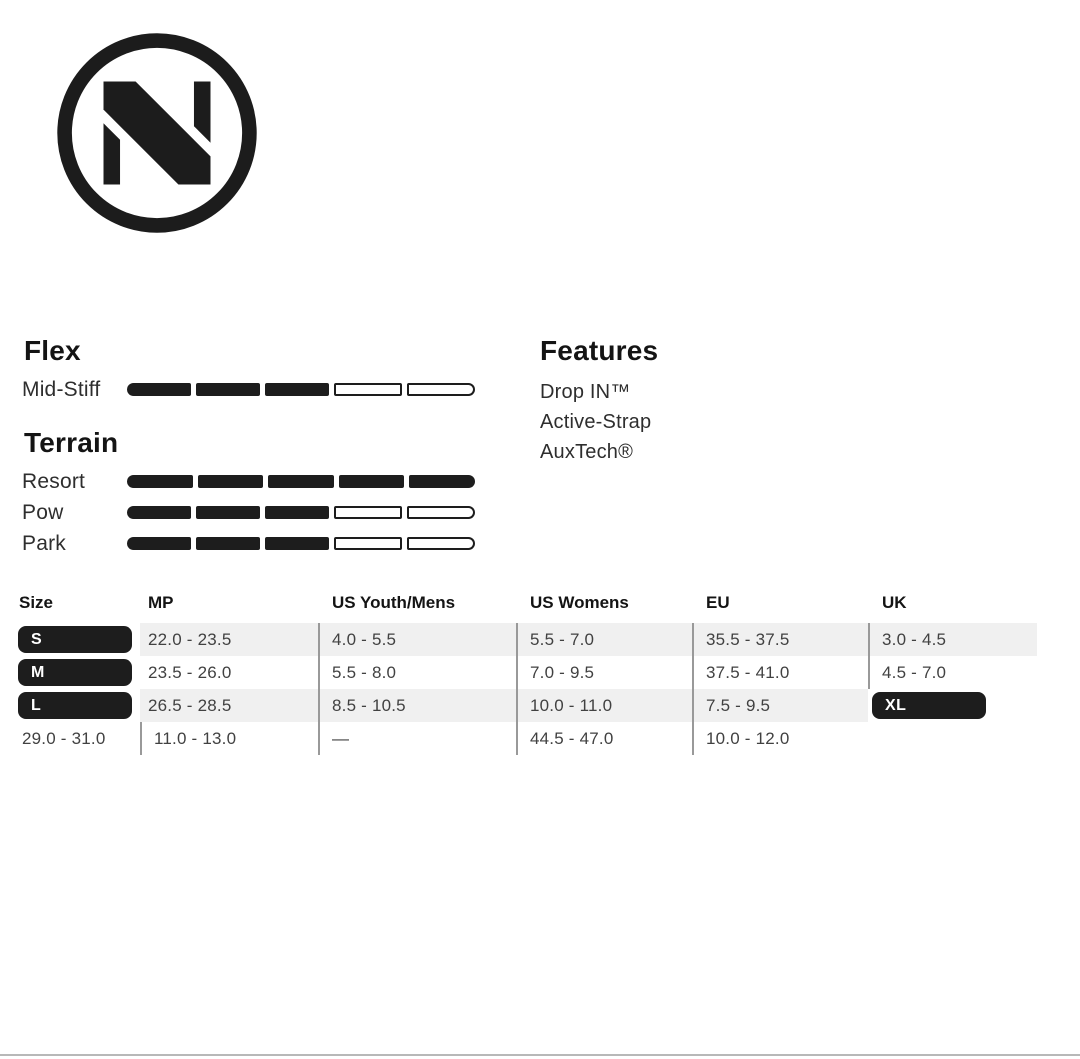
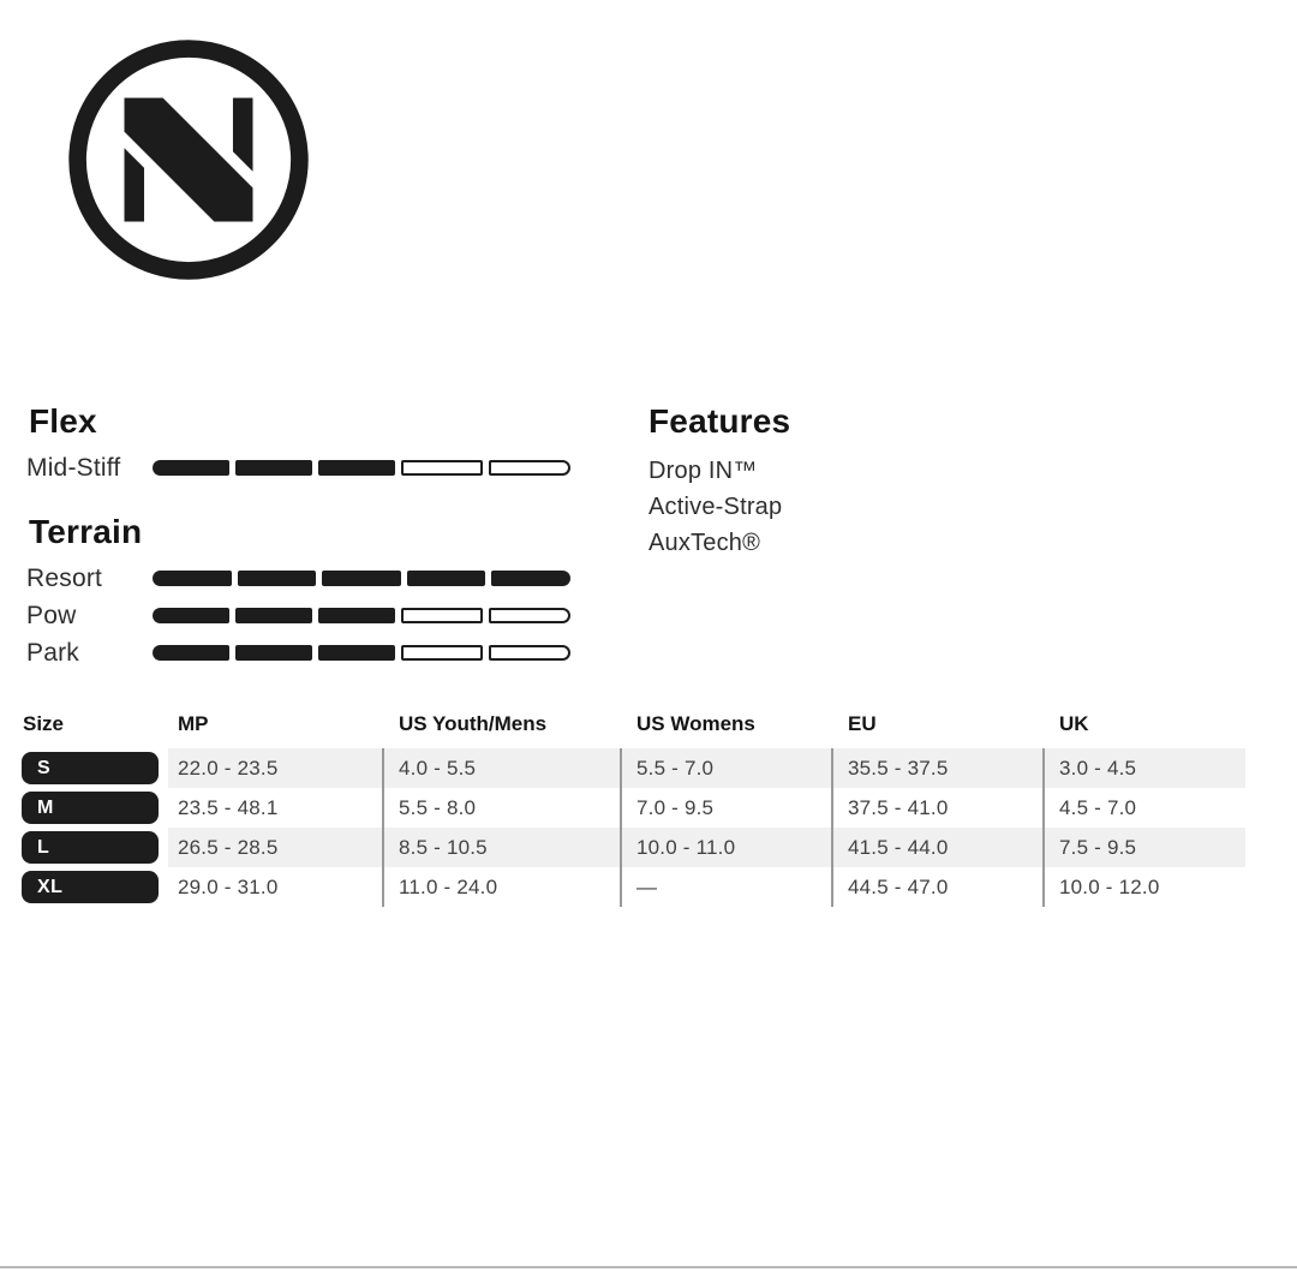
  Flex
  Mid-Stiff
  Terrain
  Resort
  Pow
  Park
  Features
  Drop IN™
  Active-Strap
  AuxTech®
  Size
  MP
  US Youth/Mens
  US Womens
  EU
  UK
  S
  22.0 - 23.5
  4.0 - 5.5
  5.5 - 7.0
  35.5 - 37.5
  3.0 - 4.5
  M
- 23.5 - 26.0
+ 23.5 - 48.1
  5.5 - 8.0
  7.0 - 9.5
  37.5 - 41.0
  4.5 - 7.0
  L
  26.5 - 28.5
  8.5 - 10.5
  10.0 - 11.0
+ 41.5 - 44.0
  7.5 - 9.5
  XL
  29.0 - 31.0
- 11.0 - 13.0
+ 11.0 - 24.0
  —
  44.5 - 47.0
  10.0 - 12.0
